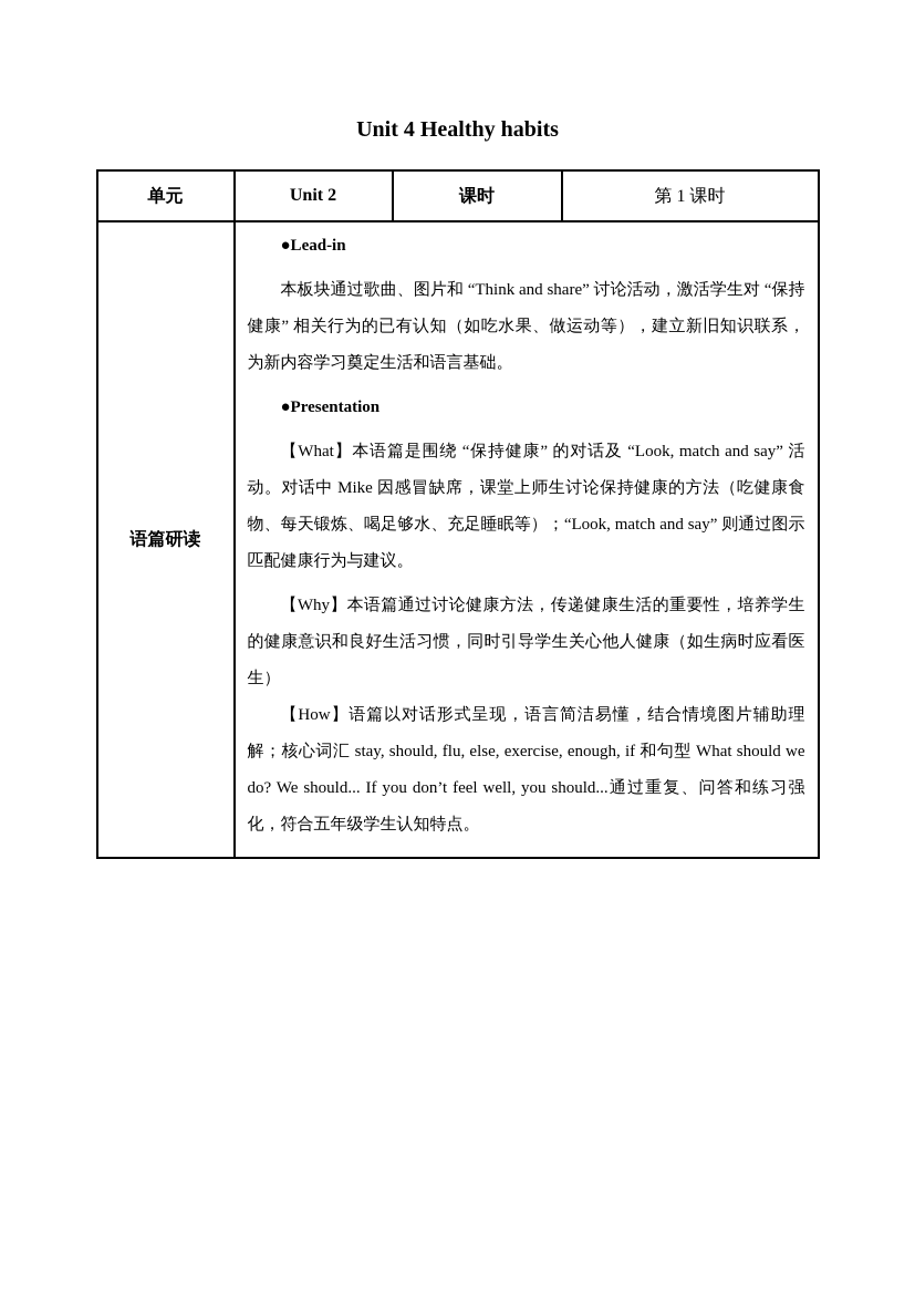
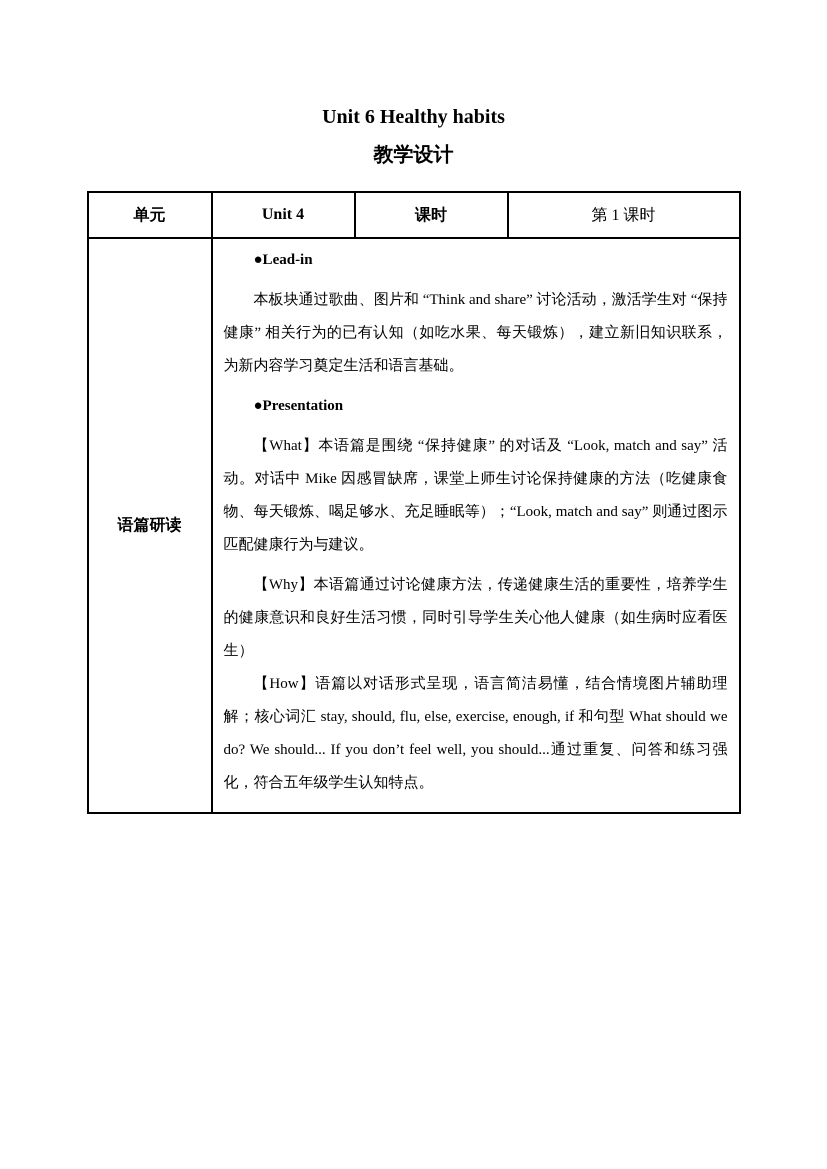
- Unit 4 Healthy habits
+ Unit 6 Healthy habits
+ 教学设计
- 单元	Unit 2	课时	第 1 课时
+ 单元	Unit 4	课时	第 1 课时
- 语篇研读	●Lead-in 本板块通过歌曲、图片和 “Think and share” 讨论活动，激活学生对 “保持健康” 相关行为的已有认知（如吃水果、做运动等），建立新旧知识联系，为新内容学习奠定生活和语言基础。 ●Presentation 【What】本语篇是围绕 “保持健康” 的对话及 “Look, match and say” 活动。对话中 Mike 因感冒缺席，课堂上师生讨论保持健康的方法（吃健康食物、每天锻炼、喝足够水、充足睡眠等）；“Look, match and say” 则通过图示匹配健康行为与建议。 【Why】本语篇通过讨论健康方法，传递健康生活的重要性，培养学生的健康意识和良好生活习惯，同时引导学生关心他人健康（如生病时应看医生） 【How】语篇以对话形式呈现，语言简洁易懂，结合情境图片辅助理解；核心词汇 stay, should, flu, else, exercise, enough, if 和句型 What should we do? We should... If you don’t feel well, you should...通过重复、问答和练习强化，符合五年级学生认知特点。
+ 语篇研读	●Lead-in 本板块通过歌曲、图片和 “Think and share” 讨论活动，激活学生对 “保持健康” 相关行为的已有认知（如吃水果、每天锻炼），建立新旧知识联系，为新内容学习奠定生活和语言基础。 ●Presentation 【What】本语篇是围绕 “保持健康” 的对话及 “Look, match and say” 活动。对话中 Mike 因感冒缺席，课堂上师生讨论保持健康的方法（吃健康食物、每天锻炼、喝足够水、充足睡眠等）；“Look, match and say” 则通过图示匹配健康行为与建议。 【Why】本语篇通过讨论健康方法，传递健康生活的重要性，培养学生的健康意识和良好生活习惯，同时引导学生关心他人健康（如生病时应看医生） 【How】语篇以对话形式呈现，语言简洁易懂，结合情境图片辅助理解；核心词汇 stay, should, flu, else, exercise, enough, if 和句型 What should we do? We should... If you don’t feel well, you should...通过重复、问答和练习强化，符合五年级学生认知特点。
